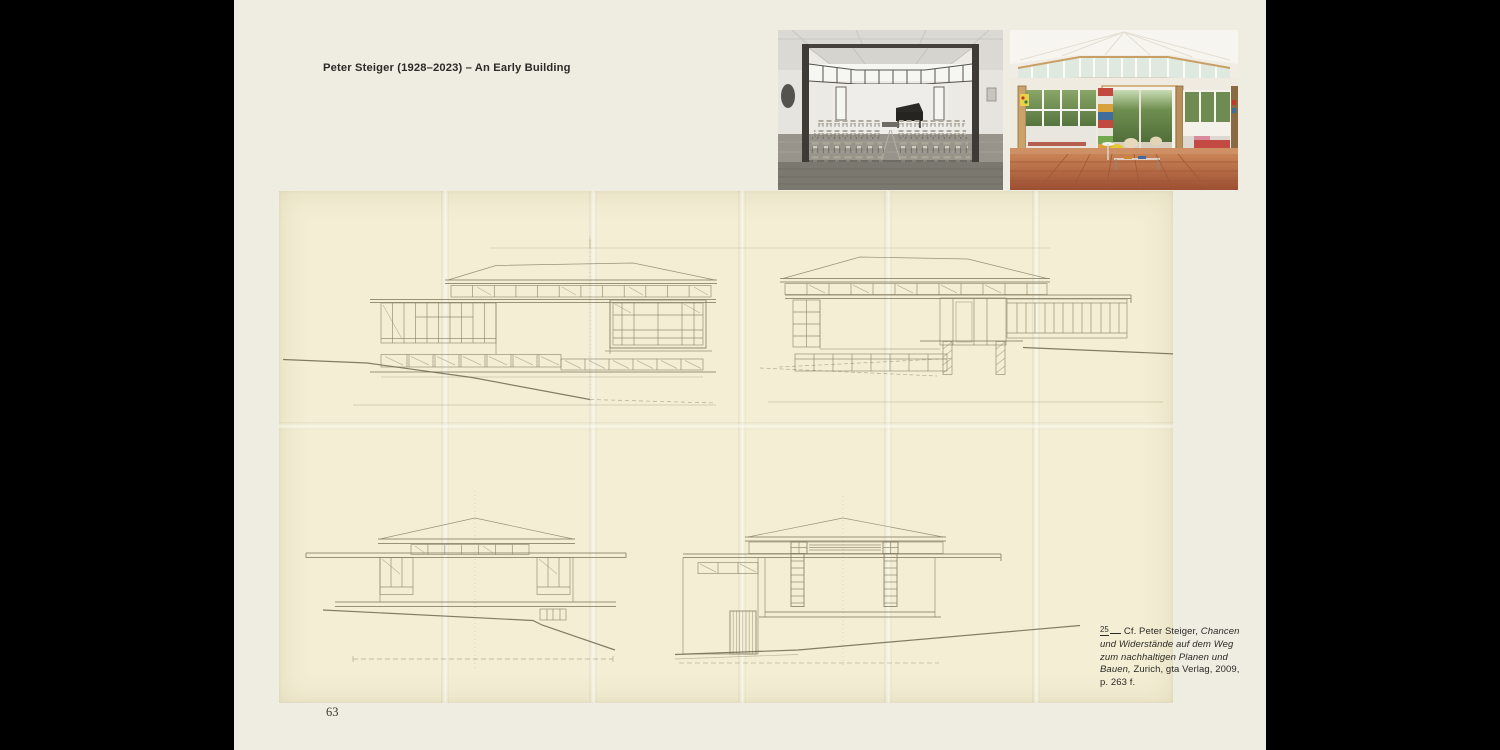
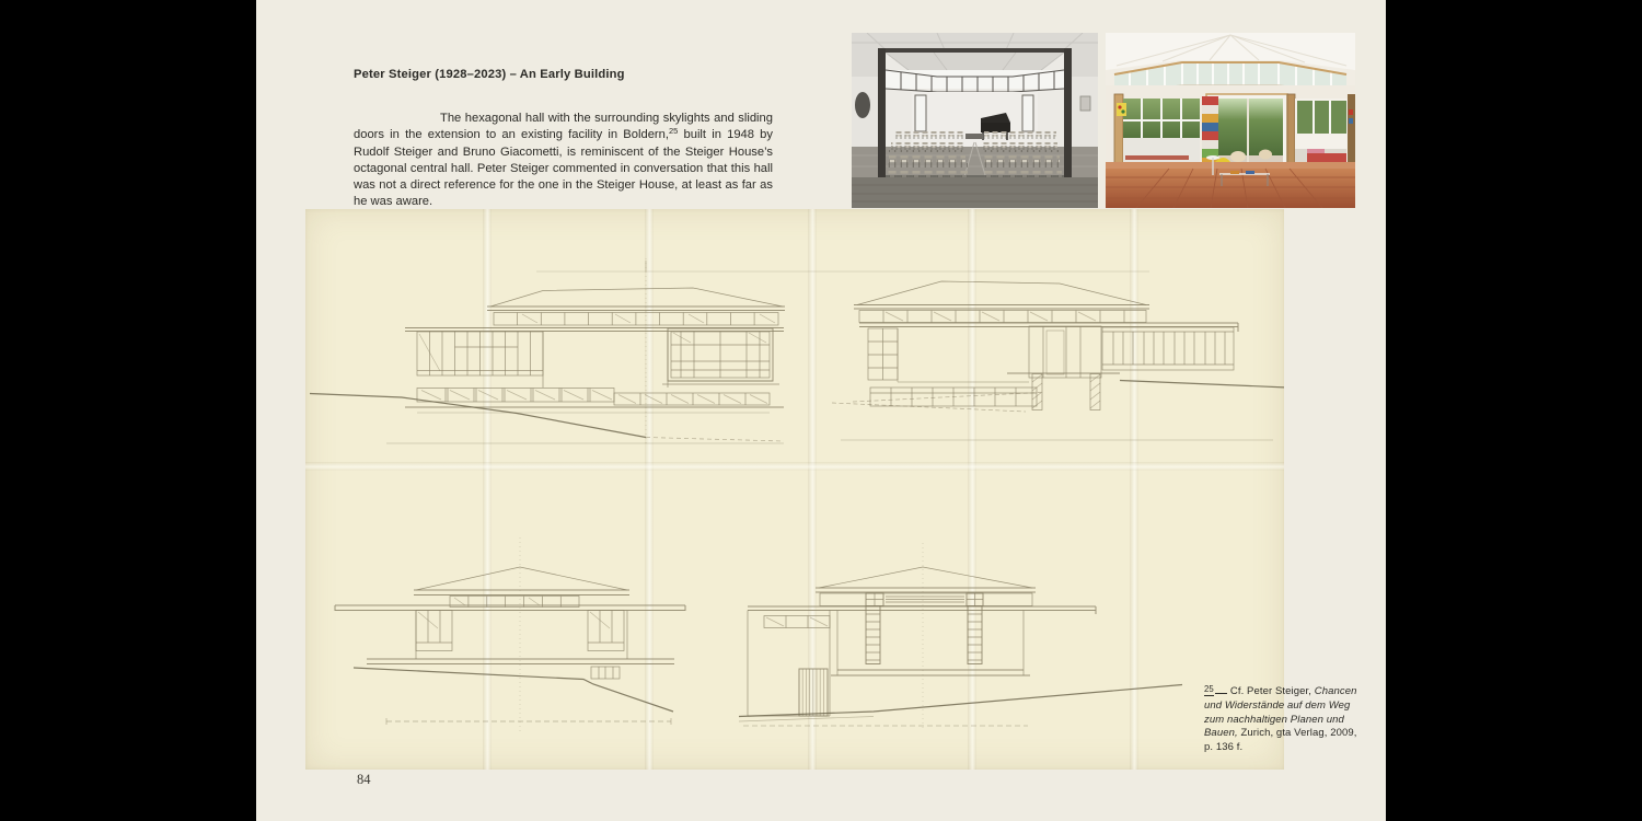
  Peter Steiger (1928–2023) – An Early Building
+ The hexagonal hall with the surrounding skylights and sliding doors in the extension to an existing facility in Boldern,25 built in 1948 by Rudolf Steiger and Bruno Giacometti, is reminiscent of the Steiger House’s octagonal central hall. Peter Steiger commented in conversation that this hall was not a direct reference for the one in the Steiger House, at least as far as he was aware.
- 25 Cf. Peter Steiger, Chancen und Widerstände auf dem Weg zum nachhaltigen Planen und Bauen, Zurich, gta Verlag, 2009, p. 263 f.
+ 25 Cf. Peter Steiger, Chancen und Widerstände auf dem Weg zum nachhaltigen Planen und Bauen, Zurich, gta Verlag, 2009, p. 136 f.
- 63
+ 84
